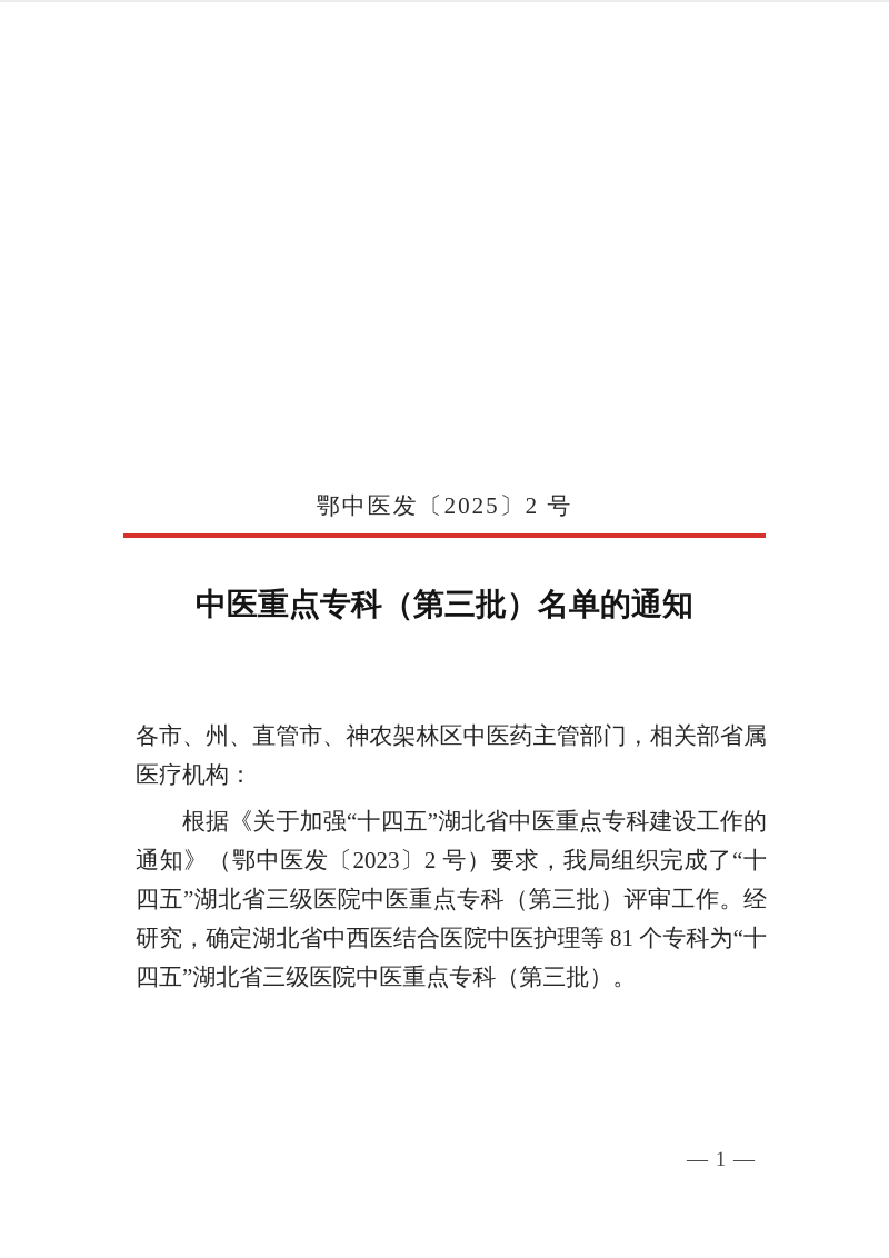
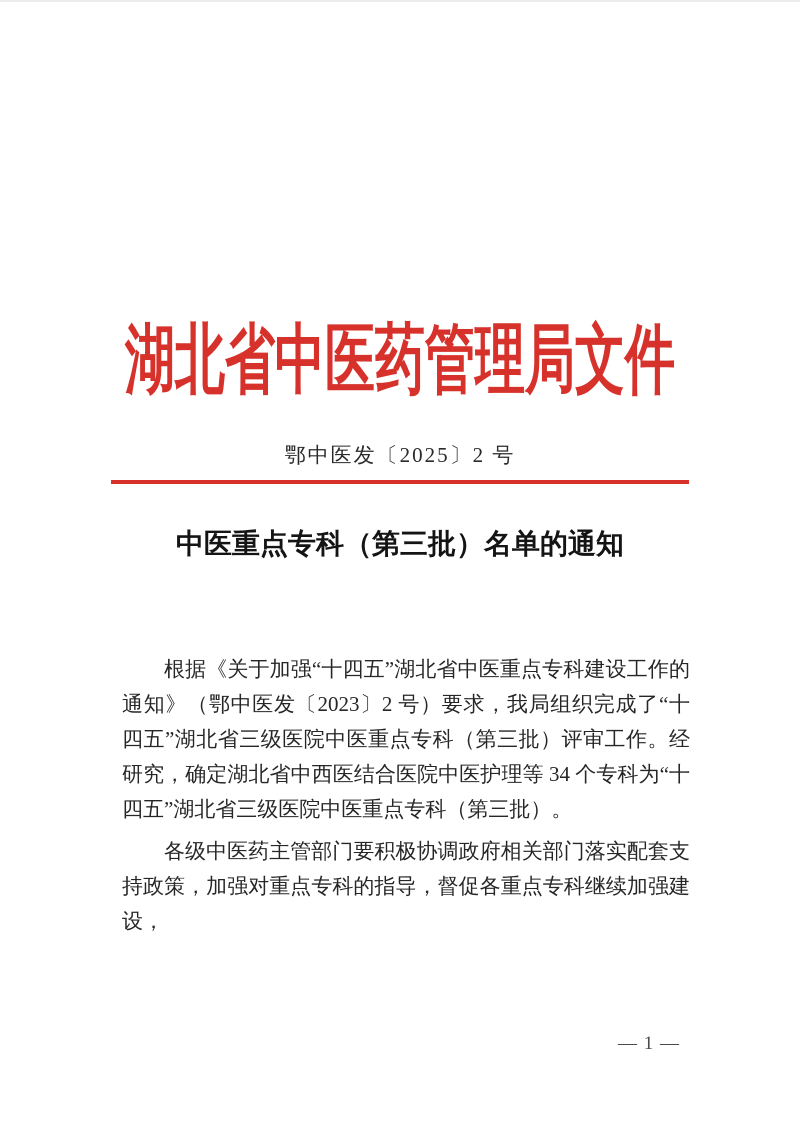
+ 湖北省中医药管理局文件
  鄂中医发〔2025〕2 号
  中医重点专科（第三批）名单的通知
- 各市、州、直管市、神农架林区中医药主管部门，相关部省属医疗机构：
- 根据《关于加强“十四五”湖北省中医重点专科建设工作的通知》（鄂中医发〔2023〕2 号）要求，我局组织完成了“十四五”湖北省三级医院中医重点专科（第三批）评审工作。经研究，确定湖北省中西医结合医院中医护理等 81 个专科为“十四五”湖北省三级医院中医重点专科（第三批）。
+ 根据《关于加强“十四五”湖北省中医重点专科建设工作的通知》（鄂中医发〔2023〕2 号）要求，我局组织完成了“十四五”湖北省三级医院中医重点专科（第三批）评审工作。经研究，确定湖北省中西医结合医院中医护理等 34 个专科为“十四五”湖北省三级医院中医重点专科（第三批）。
+ 各级中医药主管部门要积极协调政府相关部门落实配套支持政策，加强对重点专科的指导，督促各重点专科继续加强建设，
  — 1 —
